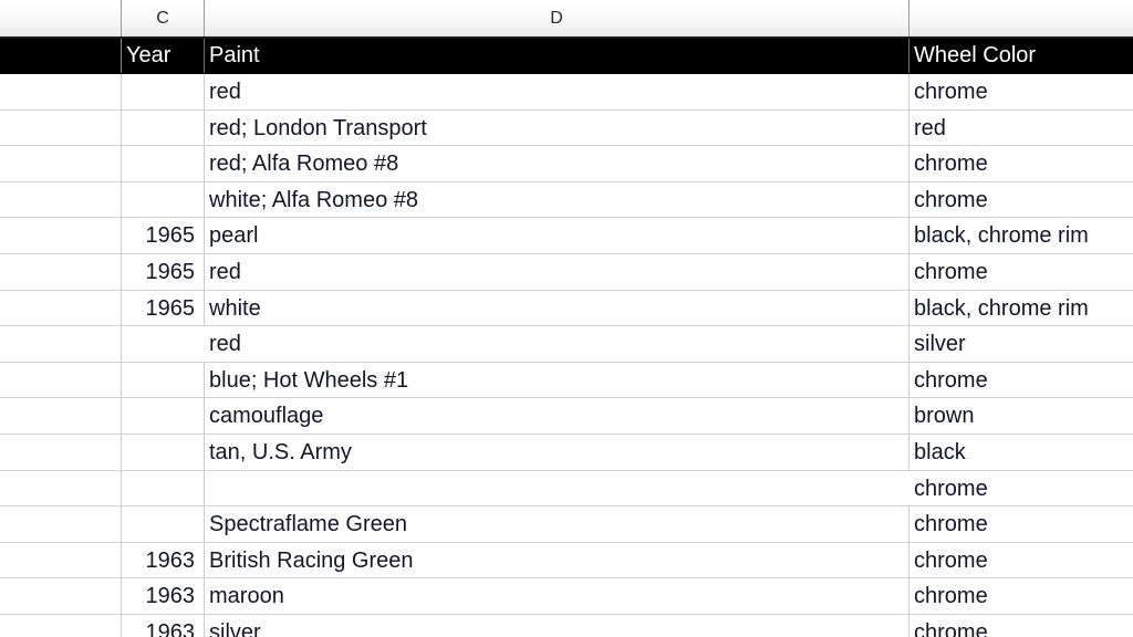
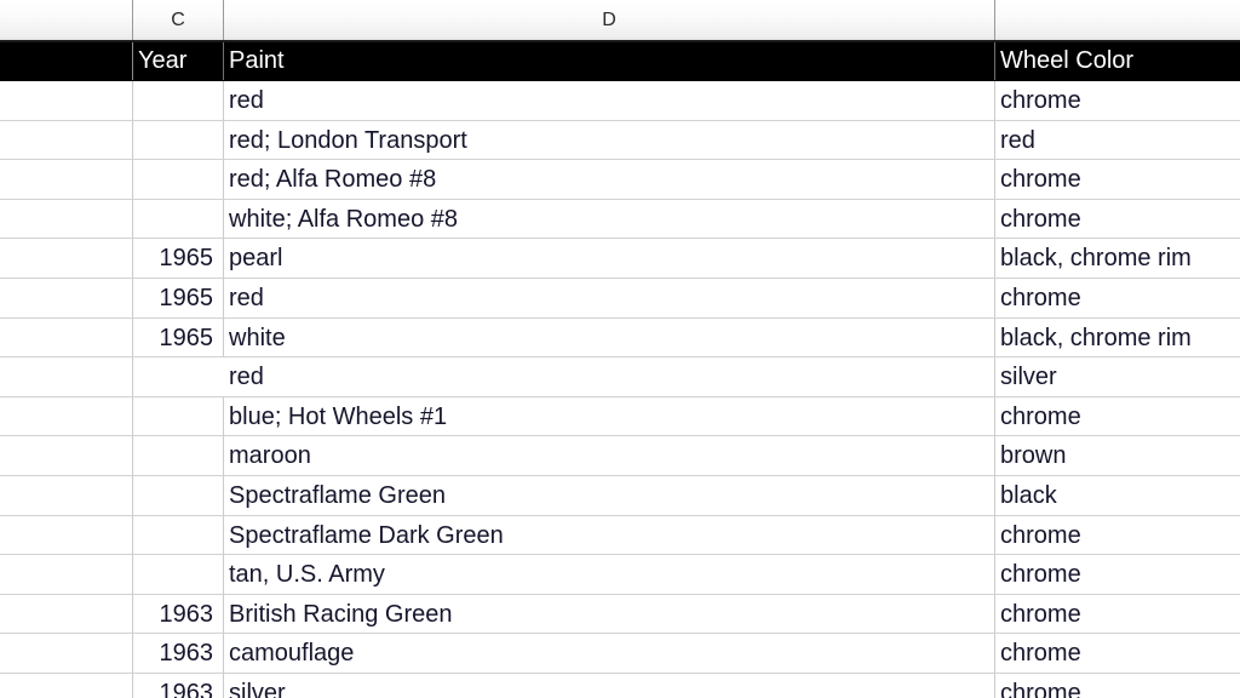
  C
  D
  Year
  Paint
  Wheel Color
  red
  chrome
  red; London Transport
  red
  red; Alfa Romeo #8
  chrome
  white; Alfa Romeo #8
  chrome
  1965
  pearl
  black, chrome rim
  1965
  red
  chrome
  1965
  white
  black, chrome rim
  red
  silver
  blue; Hot Wheels #1
  chrome
- camouflage
+ maroon
  brown
- tan, U.S. Army
+ Spectraflame Green
  black
+ Spectraflame Dark Green
  chrome
- Spectraflame Green
+ tan, U.S. Army
  chrome
  1963
  British Racing Green
  chrome
  1963
- maroon
+ camouflage
  chrome
  1963
  silver
  chrome
